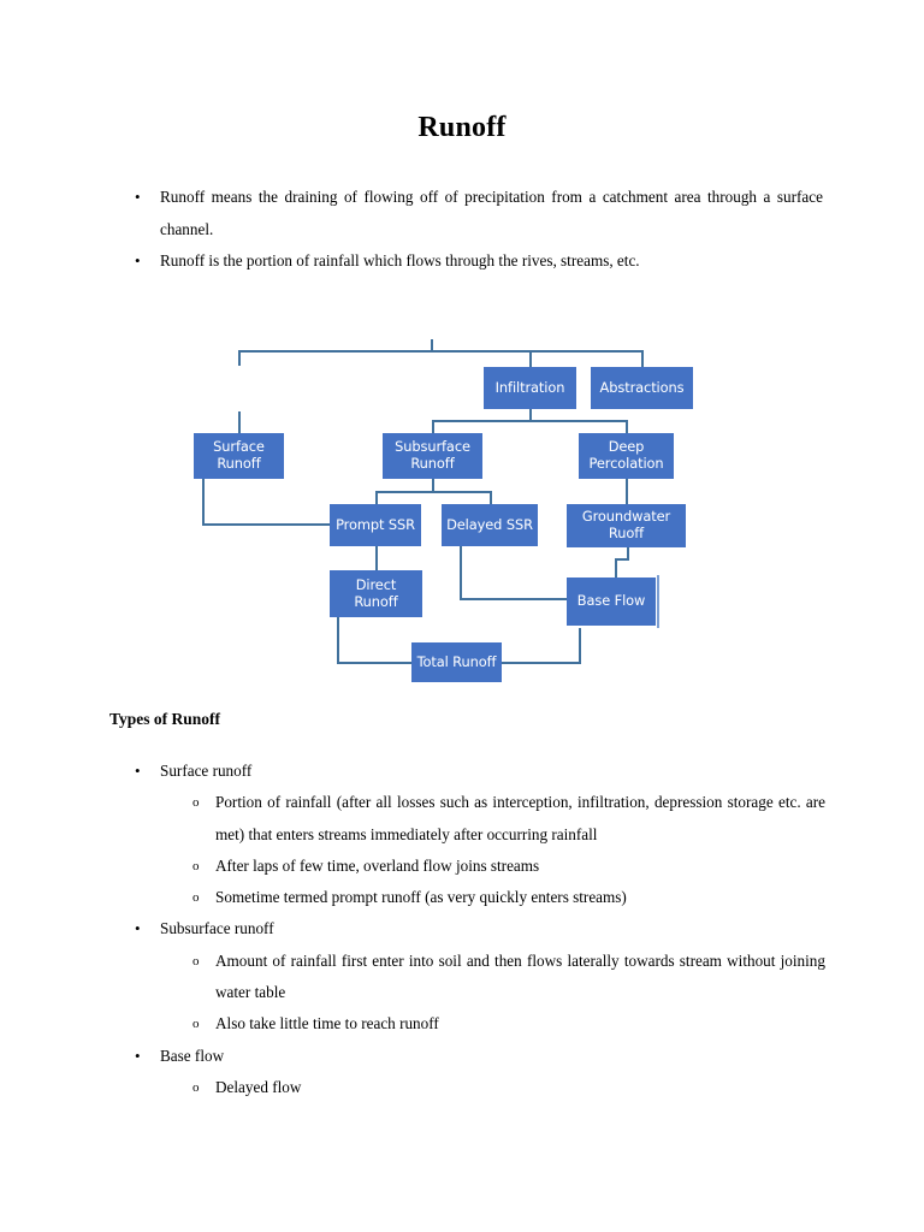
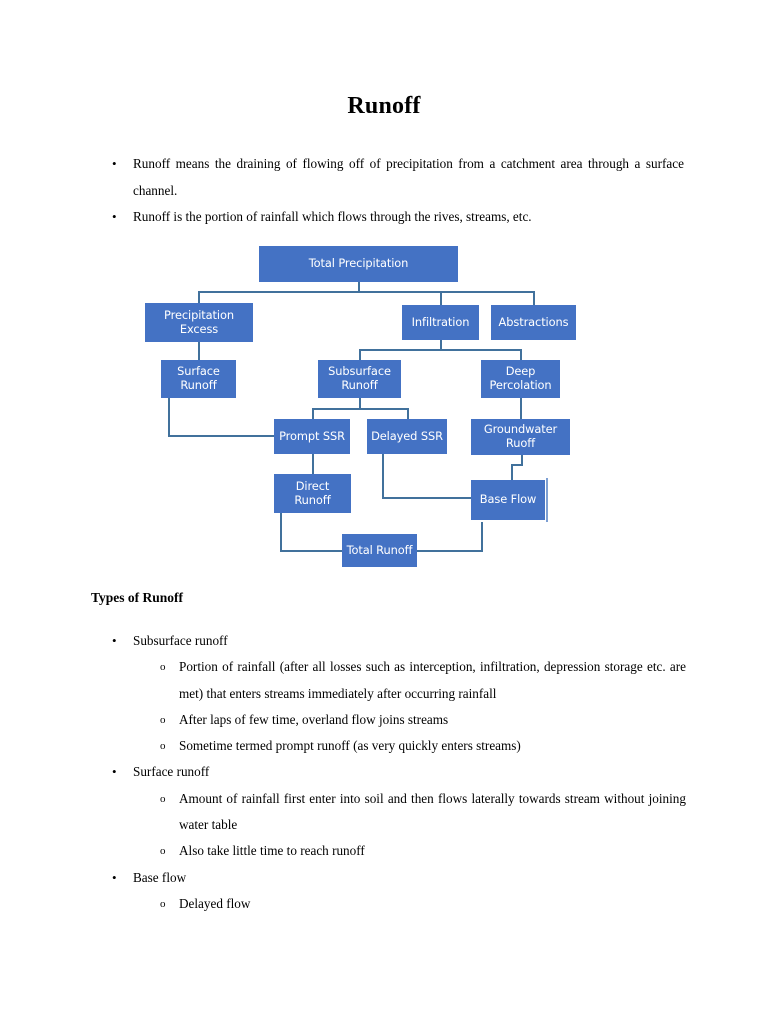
  Runoff
  •
  Runoff means the draining of flowing off of precipitation from a catchment area through a surface channel.
  •
  Runoff is the portion of rainfall which flows through the rives, streams, etc.
+ Total Precipitation
+ Precipitation
+ Excess
  Infiltration
  Abstractions
  Surface
  Runoff
  Subsurface
  Runoff
  Deep
  Percolation
  Prompt SSR
  Delayed SSR
  Groundwater
  Ruoff
  Direct
  Runoff
  Base Flow
  Total Runoff
  Types of Runoff
  •
- Surface runoff
+ Subsurface runoff
  o
  Portion of rainfall (after all losses such as interception, infiltration, depression storage etc. are met) that enters streams immediately after occurring rainfall
  o
  After laps of few time, overland flow joins streams
  o
  Sometime termed prompt runoff (as very quickly enters streams)
  •
- Subsurface runoff
+ Surface runoff
  o
  Amount of rainfall first enter into soil and then flows laterally towards stream without joining water table
  o
  Also take little time to reach runoff
  •
  Base flow
  o
  Delayed flow
